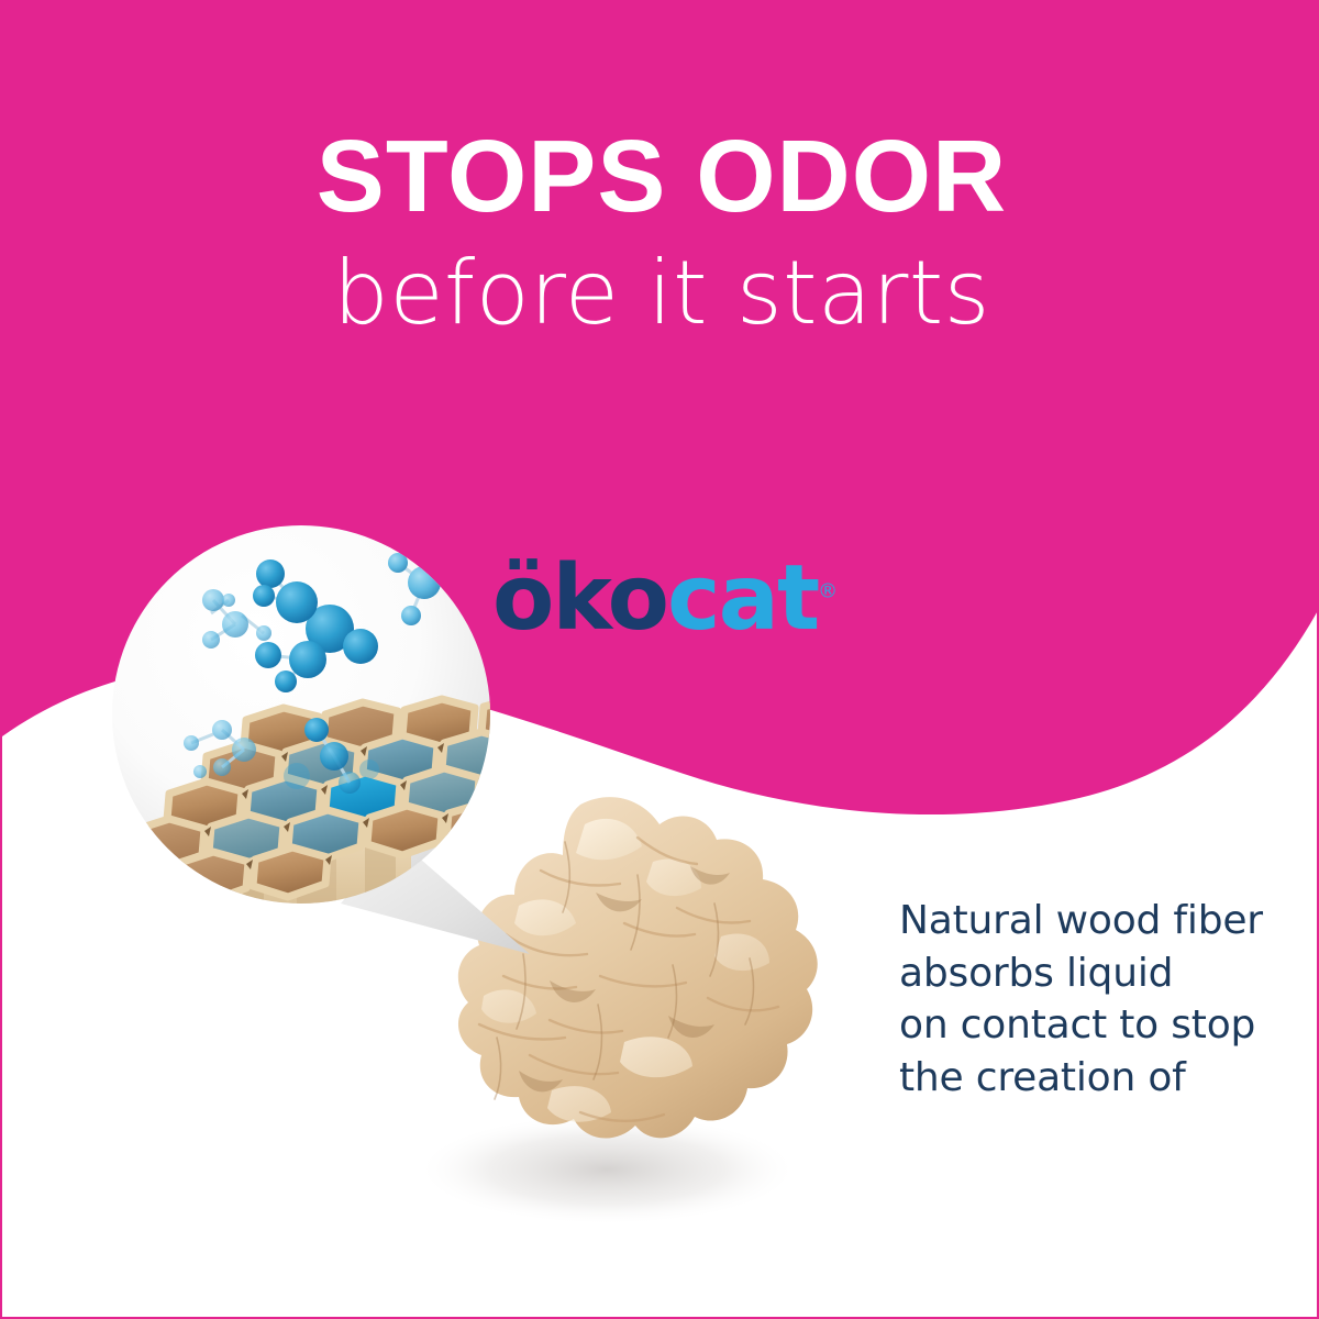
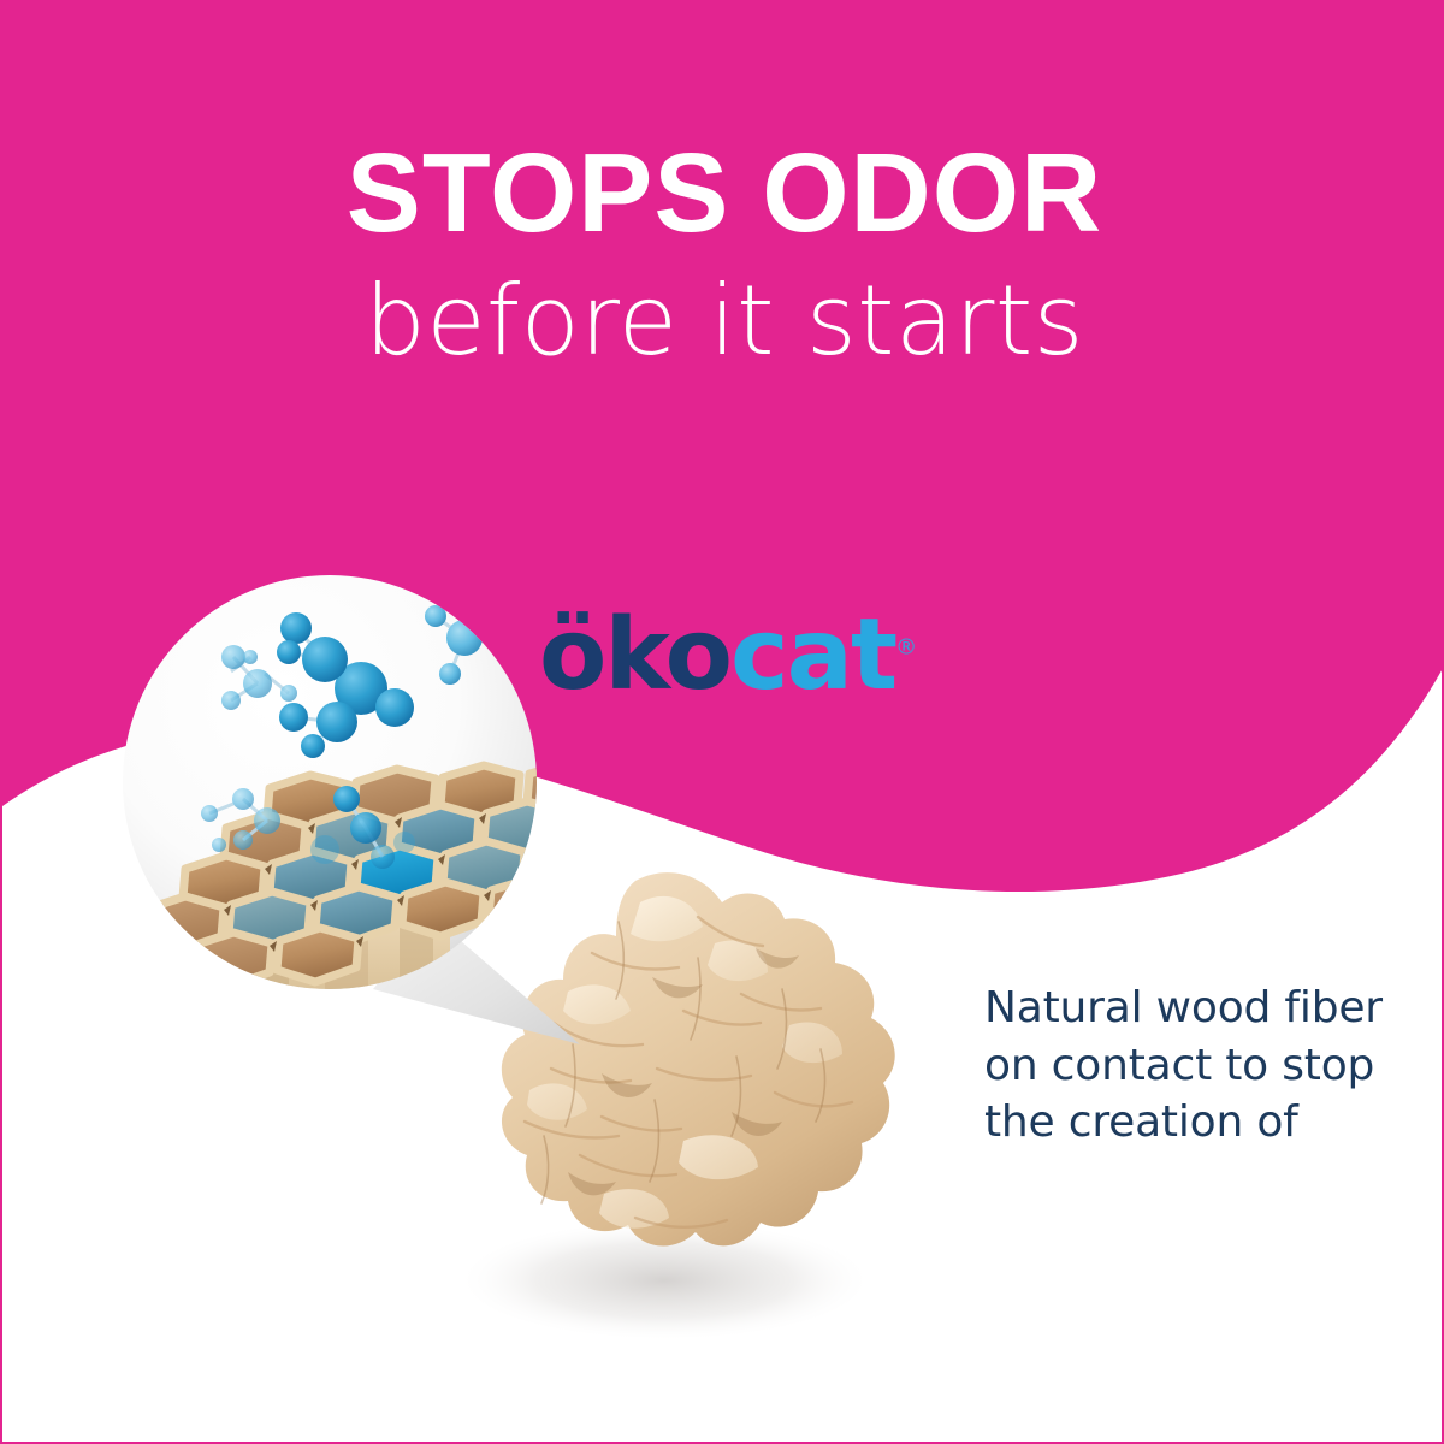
  STOPS ODOR
  before it starts
  ökocat®
  Natural wood fiber
- absorbs liquid
  on contact to stop
  the creation of
